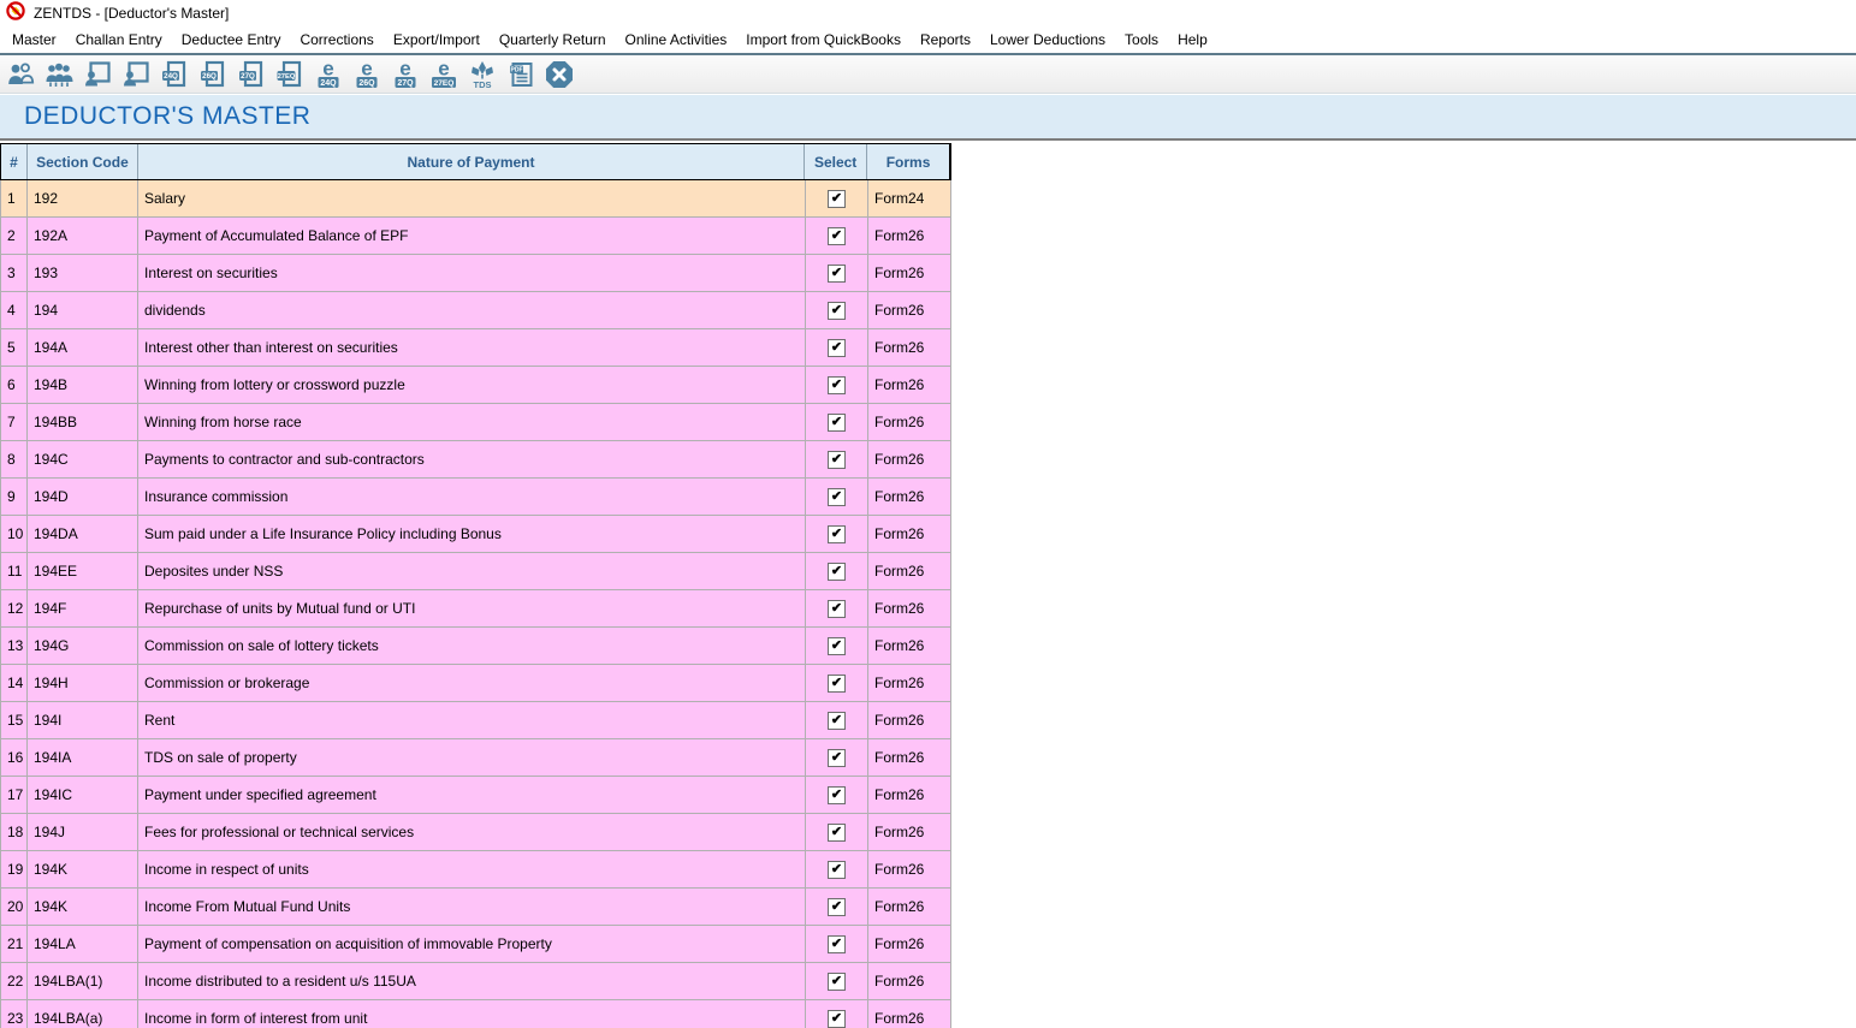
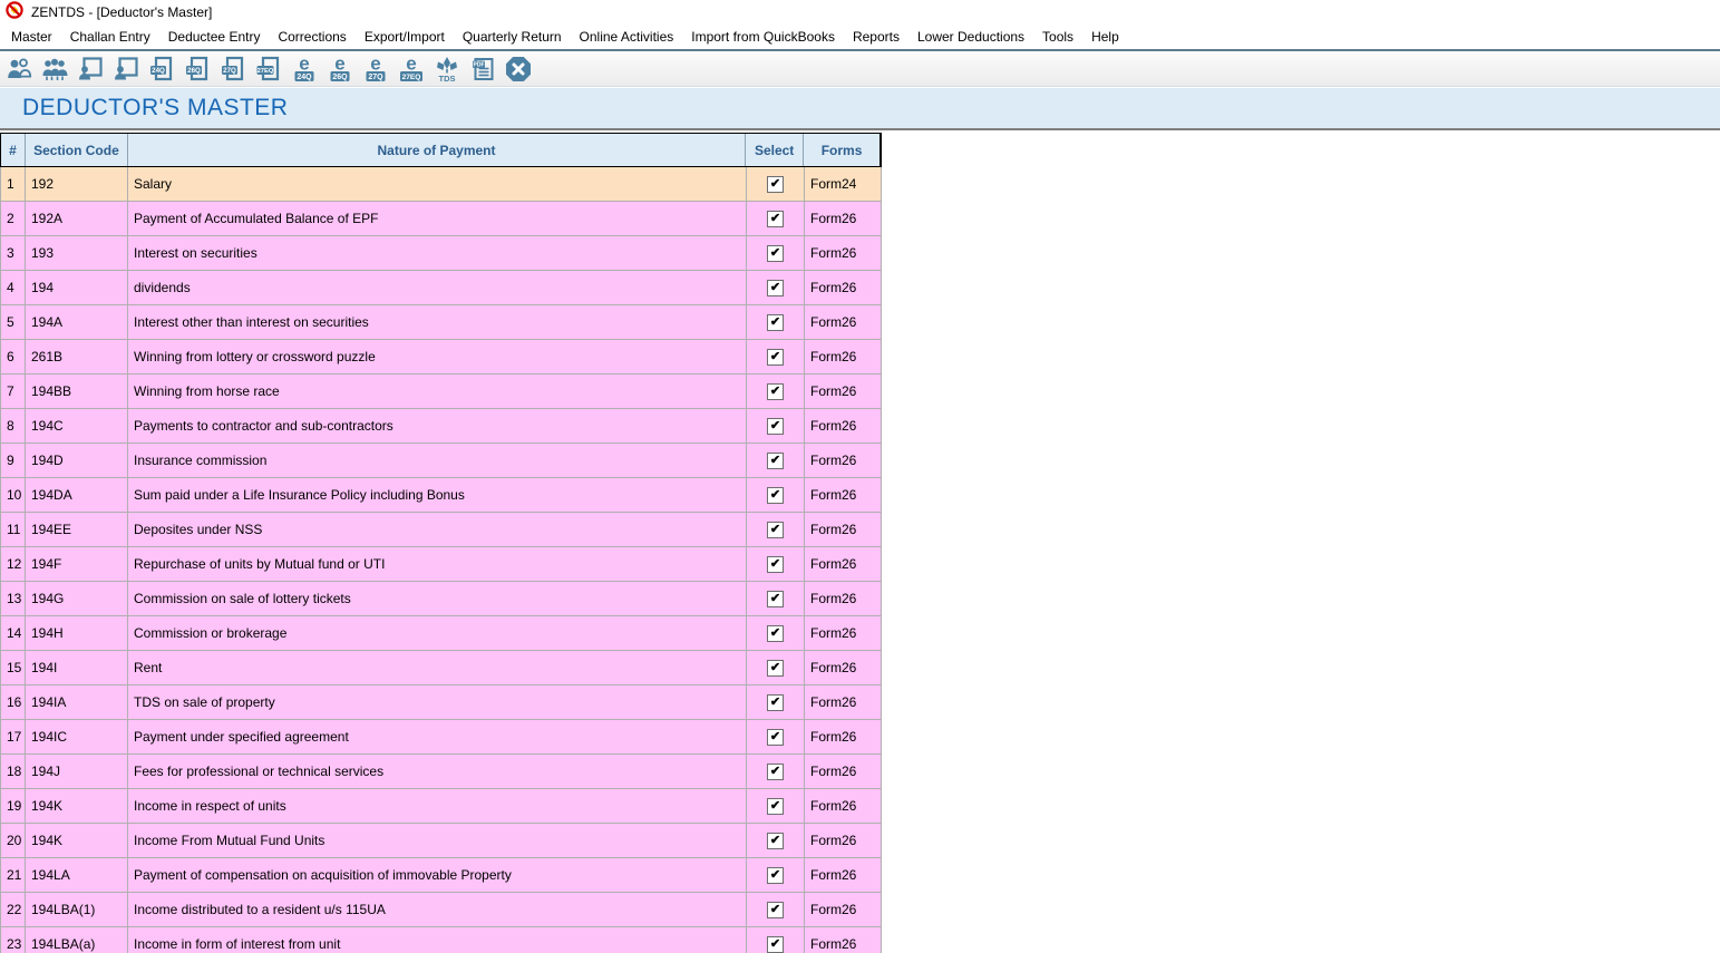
  ZENTDS - [Deductor's Master]
  Master
  Challan Entry
  Deductee Entry
  Corrections
  Export/Import
  Quarterly Return
  Online Activities
  Import from QuickBooks
  Reports
  Lower Deductions
  Tools
  Help
  e
  e
  e
  e
  TDS
  DEDUCTOR'S MASTER
  #
  Section Code
  Nature of Payment
  Select
  Forms
  1
  192
  Salary
  ✔
  Form24
  2
  192A
  Payment of Accumulated Balance of EPF
  ✔
  Form26
  3
  193
  Interest on securities
  ✔
  Form26
  4
  194
  dividends
  ✔
  Form26
  5
  194A
  Interest other than interest on securities
  ✔
  Form26
  6
- 194B
+ 261B
  Winning from lottery or crossword puzzle
  ✔
  Form26
  7
  194BB
  Winning from horse race
  ✔
  Form26
  8
  194C
  Payments to contractor and sub-contractors
  ✔
  Form26
  9
  194D
  Insurance commission
  ✔
  Form26
  10
  194DA
  Sum paid under a Life Insurance Policy including Bonus
  ✔
  Form26
  11
  194EE
  Deposites under NSS
  ✔
  Form26
  12
  194F
  Repurchase of units by Mutual fund or UTI
  ✔
  Form26
  13
  194G
  Commission on sale of lottery tickets
  ✔
  Form26
  14
  194H
  Commission or brokerage
  ✔
  Form26
  15
  194I
  Rent
  ✔
  Form26
  16
  194IA
  TDS on sale of property
  ✔
  Form26
  17
  194IC
  Payment under specified agreement
  ✔
  Form26
  18
  194J
  Fees for professional or technical services
  ✔
  Form26
  19
  194K
  Income in respect of units
  ✔
  Form26
  20
  194K
  Income From Mutual Fund Units
  ✔
  Form26
  21
  194LA
  Payment of compensation on acquisition of immovable Property
  ✔
  Form26
  22
  194LBA(1)
  Income distributed to a resident u/s 115UA
  ✔
  Form26
  23
  194LBA(a)
  Income in form of interest from unit
  ✔
  Form26
